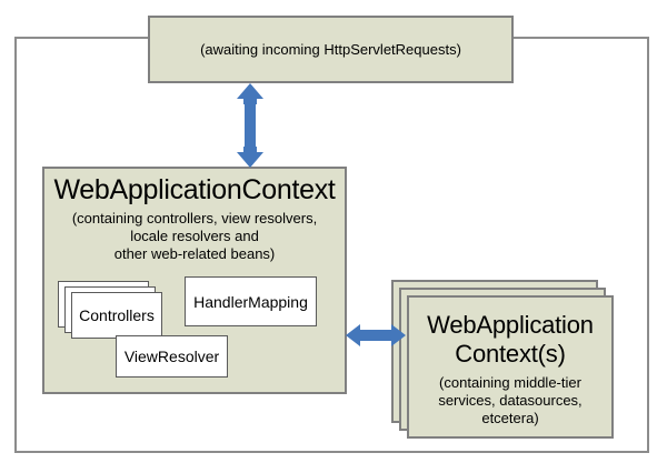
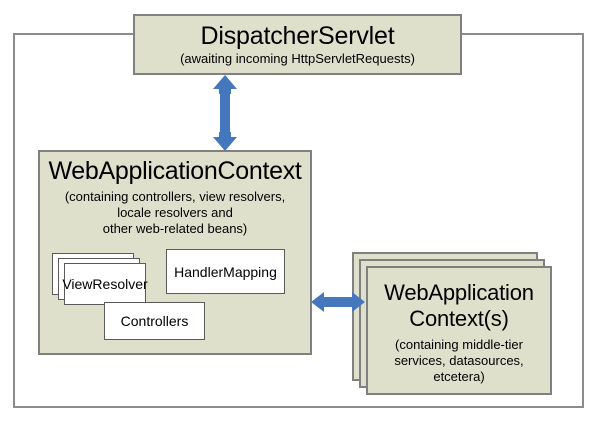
+ DispatcherServlet
  (awaiting incoming HttpServletRequests)
  WebApplicationContext
  (containing controllers, view resolvers,
  locale resolvers and
  other web-related beans)
- Controllers
+ ViewResolver
  HandlerMapping
- ViewResolver
+ Controllers
  WebApplication
  Context(s)
  (containing middle-tier
  services, datasources,
  etcetera)
